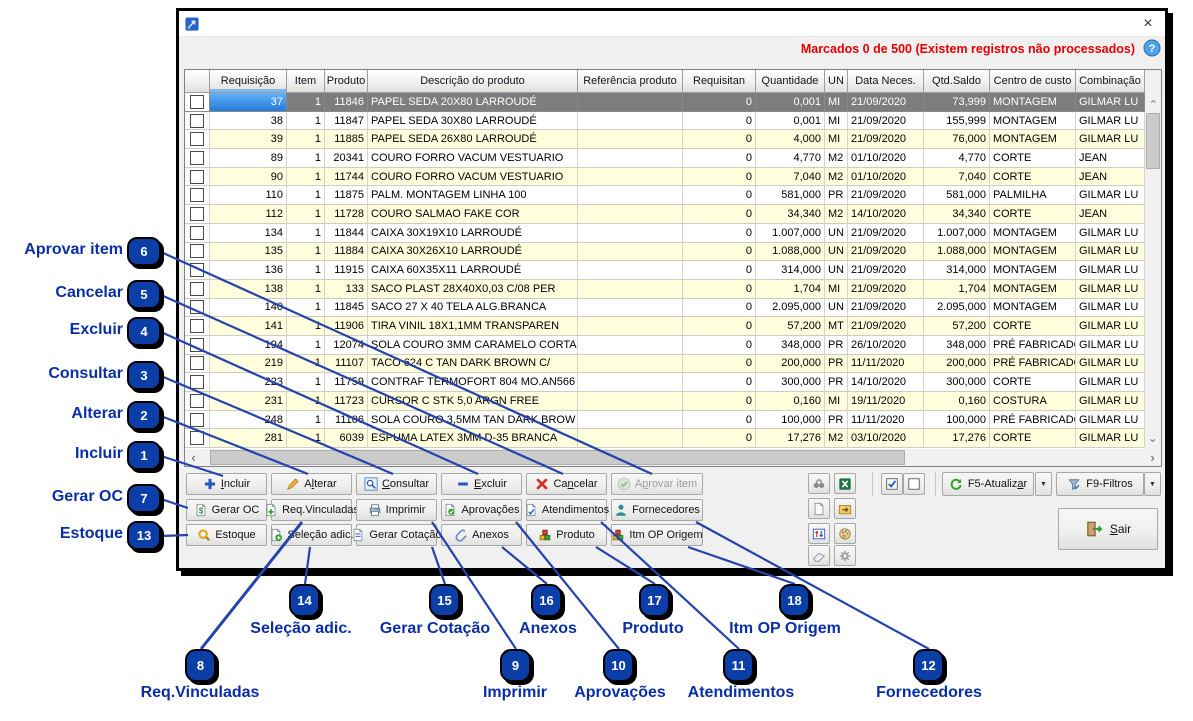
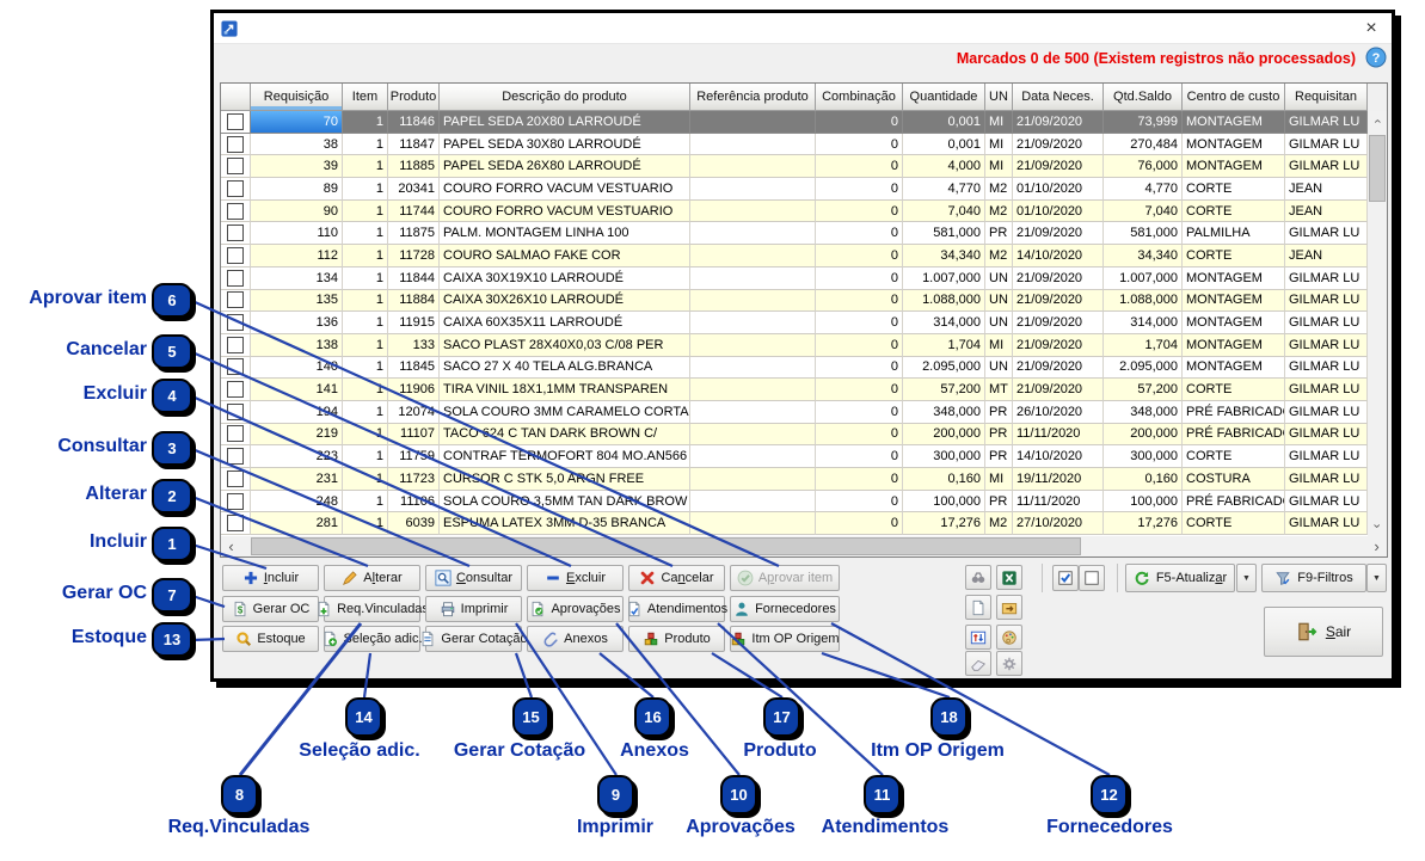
  ×
  Marcados 0 de 500 (Existem registros não processados)
  ?
  Requisição
  Item
  Produto
  Descrição do produto
  Referência produto
- Requisitan
+ Combinação
  Quantidade
  UN
  Data Neces.
  Qtd.Saldo
  Centro de custo
- Combinação
+ Requisitan
- 37
+ 70
  1
  11846
  PAPEL SEDA 20X80 LARROUDÉ
  0
  0,001
  MI
  21/09/2020
  73,999
  MONTAGEM
  GILMAR LU
  38
  1
  11847
  PAPEL SEDA 30X80 LARROUDÉ
  0
  0,001
  MI
  21/09/2020
- 155,999
+ 270,484
  MONTAGEM
  GILMAR LU
  39
  1
  11885
  PAPEL SEDA 26X80 LARROUDÉ
  0
  4,000
  MI
  21/09/2020
  76,000
  MONTAGEM
  GILMAR LU
  89
  1
  20341
  COURO FORRO VACUM VESTUARIO
  0
  4,770
  M2
  01/10/2020
  4,770
  CORTE
  JEAN
  90
  1
  11744
  COURO FORRO VACUM VESTUARIO
  0
  7,040
  M2
  01/10/2020
  7,040
  CORTE
  JEAN
  110
  1
  11875
  PALM. MONTAGEM LINHA 100
  0
  581,000
  PR
  21/09/2020
  581,000
  PALMILHA
  GILMAR LU
  112
  1
  11728
  COURO SALMAO FAKE COR
  0
  34,340
  M2
  14/10/2020
  34,340
  CORTE
  JEAN
  134
  1
  11844
  CAIXA 30X19X10 LARROUDÉ
  0
  1.007,000
  UN
  21/09/2020
  1.007,000
  MONTAGEM
  GILMAR LU
  135
  1
  11884
  CAIXA 30X26X10 LARROUDÉ
  0
  1.088,000
  UN
  21/09/2020
  1.088,000
  MONTAGEM
  GILMAR LU
  136
  1
  11915
  CAIXA 60X35X11 LARROUDÉ
  0
  314,000
  UN
  21/09/2020
  314,000
  MONTAGEM
  GILMAR LU
  138
  1
  133
  SACO PLAST 28X40X0,03 C/08 PER
  0
  1,704
  MI
  21/09/2020
  1,704
  MONTAGEM
  GILMAR LU
  140
  1
  11845
  SACO 27 X 40 TELA ALG.BRANCA
  0
  2.095,000
  UN
  21/09/2020
  2.095,000
  MONTAGEM
  GILMAR LU
  141
  1
  11906
  TIRA VINIL 18X1,1MM TRANSPAREN
  0
  57,200
  MT
  21/09/2020
  57,200
  CORTE
  GILMAR LU
  1
  12074
  SOLA COURO 3MM CARAMELO CORTA
  0
  348,000
  PR
  26/10/2020
  348,000
  PRÉ FABRICAD
  GILMAR LU
  219
  1
  11107
  TACO24 C TAN DARK BROWN C/
  0
  200,000
  PR
  11/11/2020
  200,000
  PRÉ FABRICAD
  GILMAR LU
  1
  1179
  CONTRAF TERMOFORT 804 MO.AN566
  0
  300,000
  PR
  14/10/2020
  300,000
  CORTE
  GILMAR LU
  231
  1
  11723
  CUROR C STK 5,0 ARGN FREE
  0
  0,160
  MI
  19/11/2020
  0,160
  COSTURA
  GILMAR LU
  248
  1
  1116
  SOLA COUR 3,5MM TAN DARK BROW
  0
  100,000
  PR
  11/11/2020
  100,000
  PRÉ FABRICAD
  GILMAR LU
  281
  1
  6039
  ESPMA LATEX 3MM D-35 BRANCA
  0
  17,276
  M2
- 03/10/2020
+ 27/10/2020
  17,276
  CORTE
  GILMAR LU
  ‹
  ›
  F5-Atualizar
  F9-Filtros
  Sair
  Incluir
  Alterar
  Consultar
  Excluir
  Cancelar
  Aprovar item
  $
  Gerar OC
  Req.Vinculada
  Imprimir
  Aprovações
  Atendimentos
  Fornecedores
  Estoque
  eleção adic.
  Gerar Cotação
  Anexos
  Produto
  Itm OP Origem
  6
  Aprovar item
  5
  Cancelar
  4
  Excluir
  3
  Consultar
  2
  Alterar
  1
  Incluir
  7
  Gerar OC
  13
  Estoque
  14
  Seleção adic.
  15
  Gerar Cotação
  16
  Anexos
  17
  Produto
  18
  Itm OP Origem
  8
  Req.Vinculadas
  9
  Imprimir
  10
  Aprovações
  11
  Atendimentos
  12
  Fornecedores
